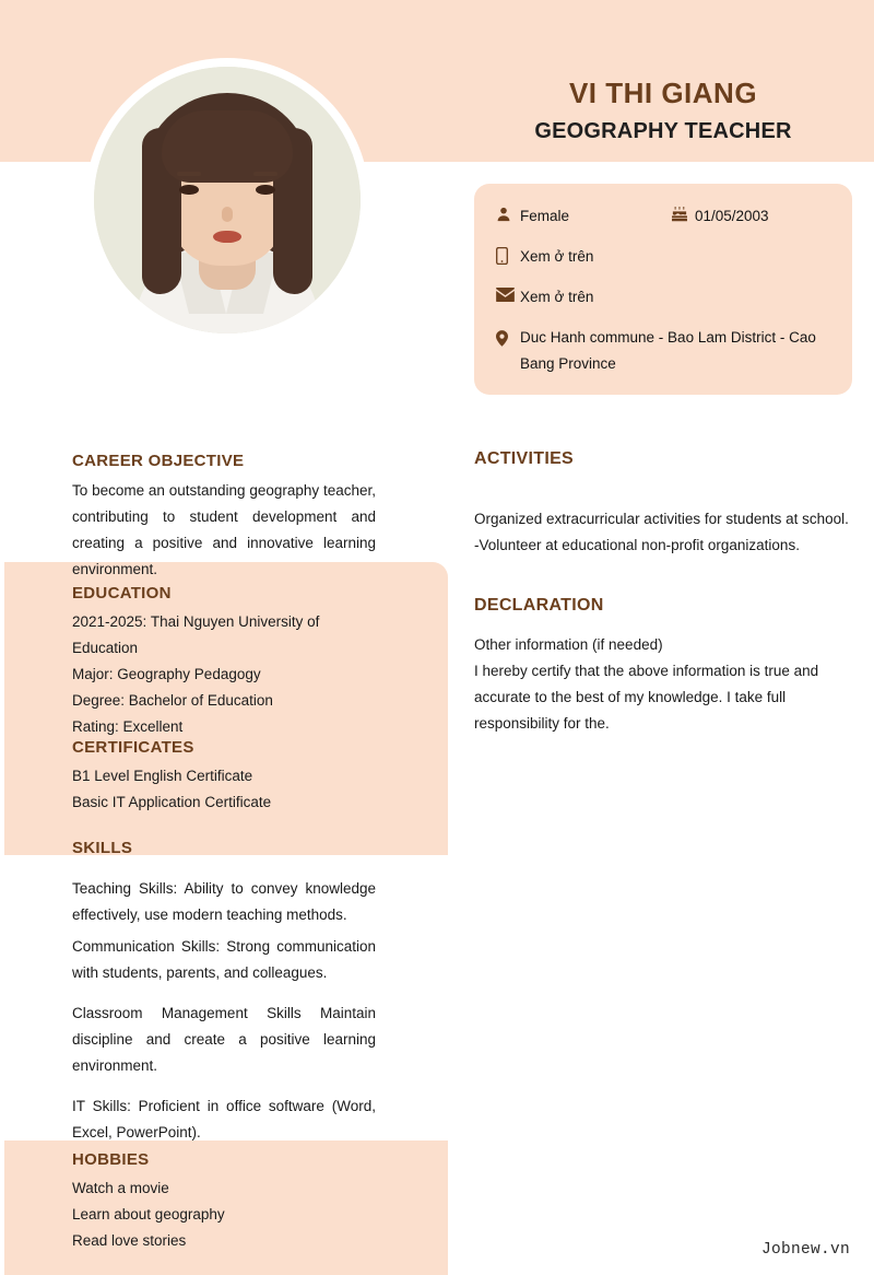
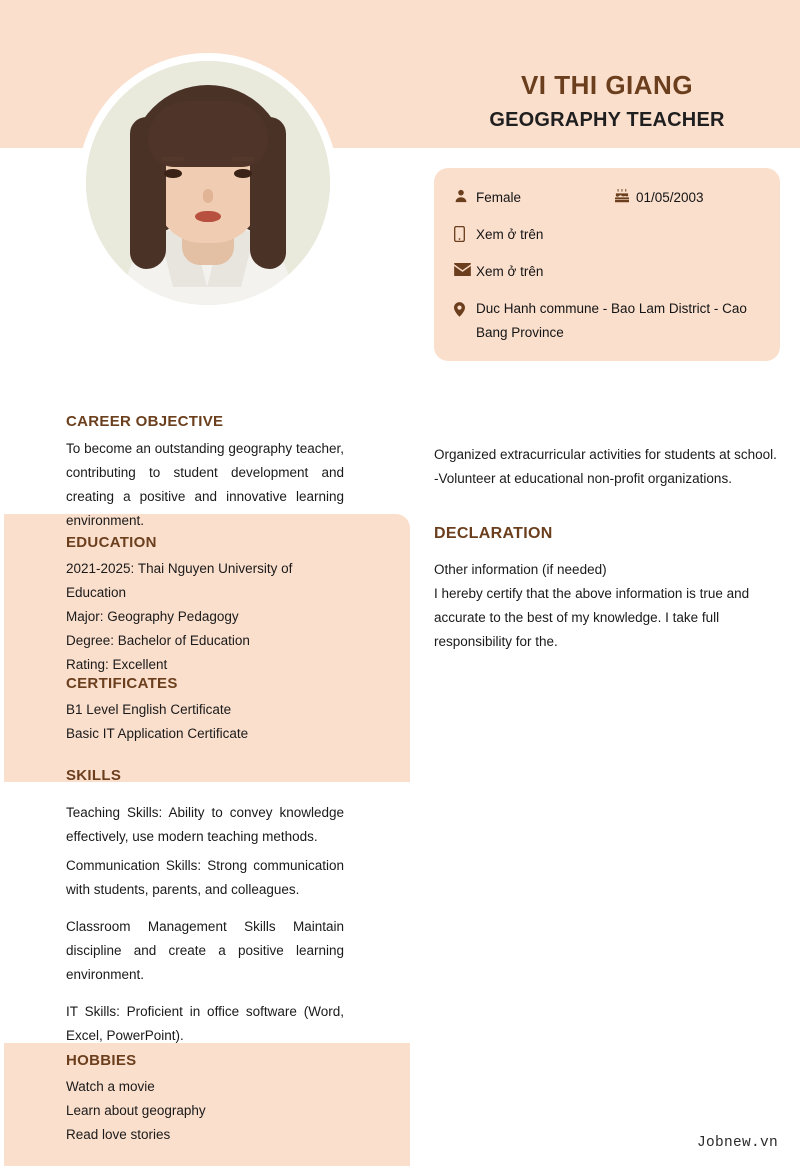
  VI THI GIANG
  GEOGRAPHY TEACHER
  Female
  01/05/2003
  Xem ở trên
  Xem ở trên
  Duc Hanh commune - Bao Lam District - Cao Bang Province
  CAREER OBJECTIVE
  To become an outstanding geography teacher, contributing to student development and creating a positive and innovative learning environment.
  EDUCATION
  2021-2025: Thai Nguyen University of Education
  Major: Geography Pedagogy
  Degree: Bachelor of Education
  Rating: Excellent
  CERTIFICATES
  B1 Level English Certificate
  Basic IT Application Certificate
  SKILLS
  Teaching Skills: Ability to convey knowledge effectively, use modern teaching methods.
  Communication Skills: Strong communication with students, parents, and colleagues.
  Classroom Management Skills Maintain discipline and create a positive learning environment.
  IT Skills: Proficient in office software (Word, Excel, PowerPoint).
  HOBBIES
  Watch a movie
  Learn about geography
  Read love stories
- ACTIVITIES
  Organized extracurricular activities for students at school.
  -Volunteer at educational non-profit organizations.
  DECLARATION
  Other information (if needed)
  I hereby certify that the above information is true and accurate to the best of my knowledge. I take full responsibility for the.
  Jobnew.vn
